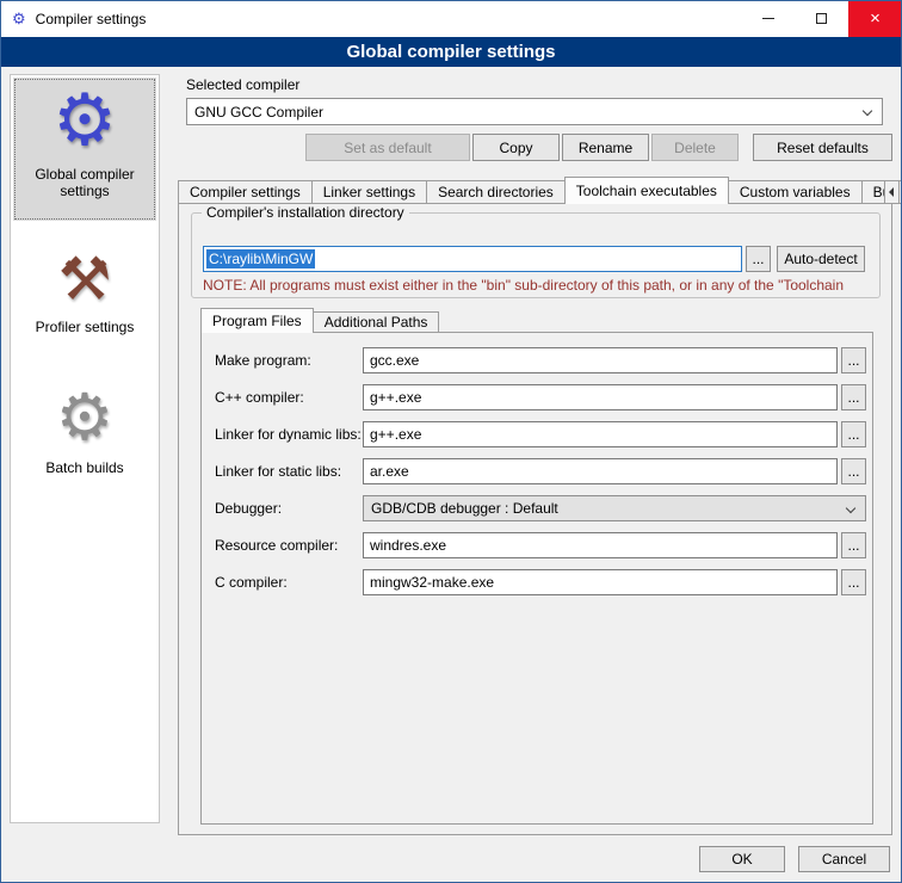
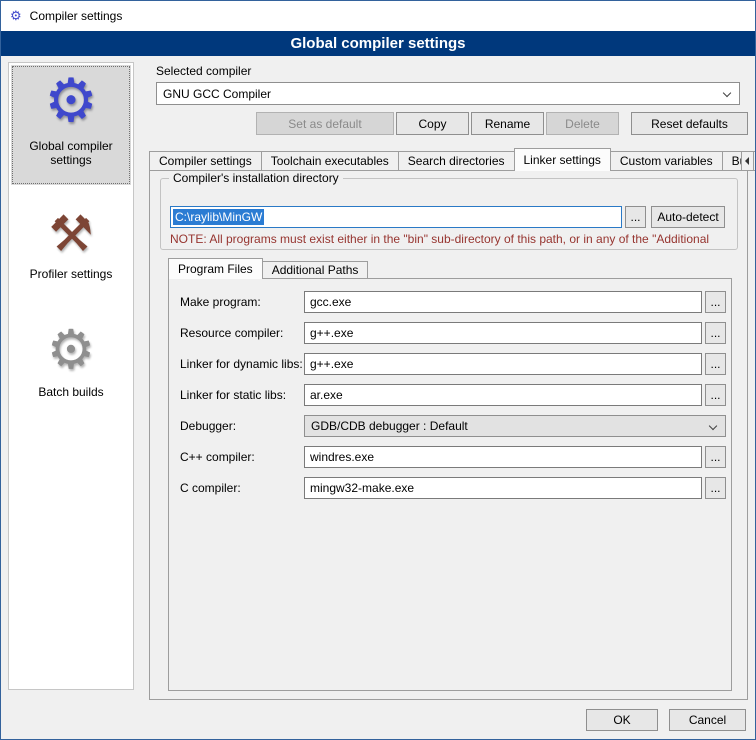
  ⚙
  Compiler settings
- ×
  Global compiler settings
  ⚙
  Global compiler settings
  ⚒
  Profiler settings
  ⚙
  Batch builds
  Selected compiler
  GNU GCC Compiler
  Set as default
  Copy
  Rename
  Delete
  Reset defaults
  Compiler settings
- Linker settings
+ Toolchain executables
  Search directories
- Toolchain executables
+ Linker settings
  Custom variables
  Compiler's installation directory
  C:\raylib\MinGW
  ...
  Auto-detect
- NOTE: All programs must exist either in the "bin" sub-directory of this path, or in any of the "Toolchain
+ NOTE: All programs must exist either in the "bin" sub-directory of this path, or in any of the "Additional
  Program Files
  Additional Paths
  Make program:
  gcc.exe
  ...
- C++ compiler:
+ Resource compiler:
  g++.exe
  ...
  Linker for dynamic libs:
  g++.exe
  ...
  Linker for static libs:
  ar.exe
  ...
  Debugger:
  GDB/CDB debugger : Default
- Resource compiler:
+ C++ compiler:
  windres.exe
  ...
  C compiler:
  mingw32-make.exe
  ...
  OK
  Cancel
